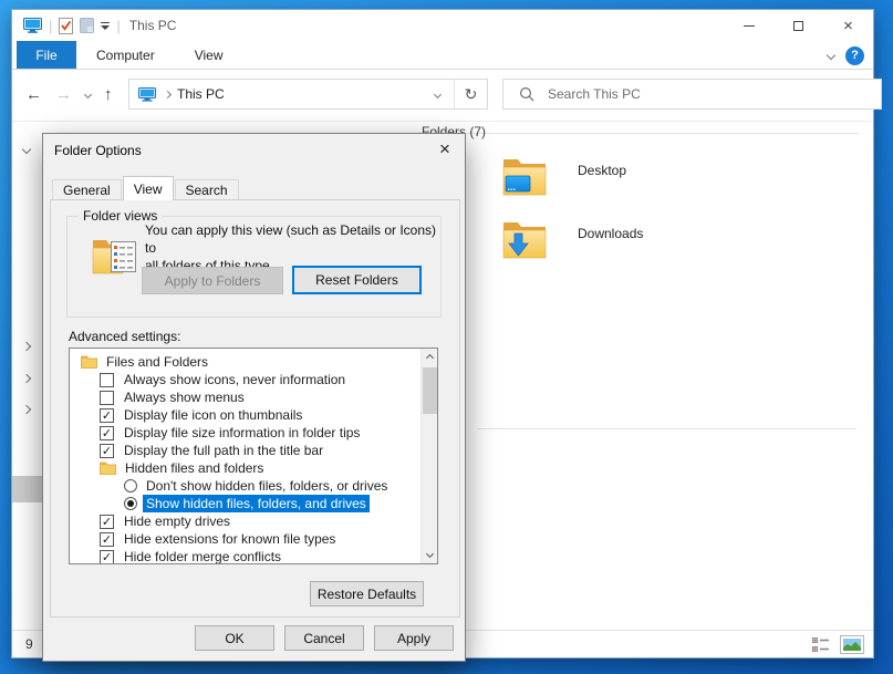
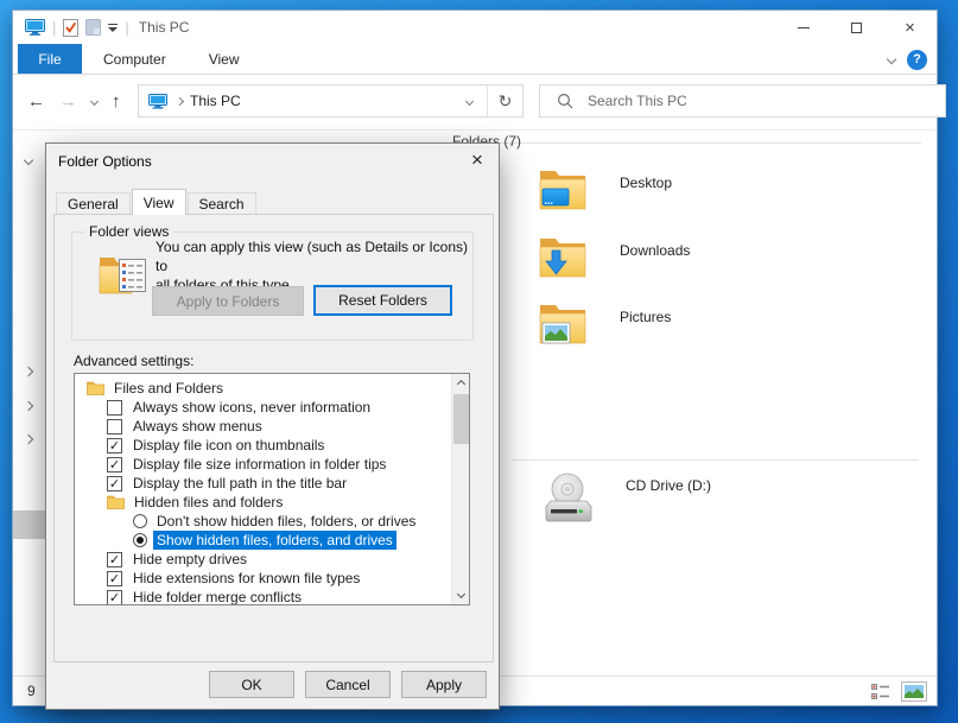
  |
  |
  This PC
  ×
  File
  Computer
  View
  ?
  ←
  →
  ↑
  This PC
  ↻
  Search This PC
  Folders (7)
  Desktop
  Downloads
+ Pictures
+ CD Drive (D:)
  9
  Folder Options
  ×
  General
  View
  Search
  Folder views
  You can apply this view (such as Details or Icons) to
  all folders of this type.
  Apply to Folders
  Reset Folders
  Advanced settings:
  Files and Folders
  Always show icons, never information
  Always show menus
  ✓
  Display file icon on thumbnails
  ✓
  Display file size information in folder tips
  ✓
  Display the full path in the title bar
  Hidden files and folders
  Don't show hidden files, folders, or drives
  Show hidden files, folders, and drives
  ✓
  Hide empty drives
  ✓
  Hide extensions for known file types
  ✓
  Hide folder merge conflicts
- Restore Defaults
  OK
  Cancel
  Apply
